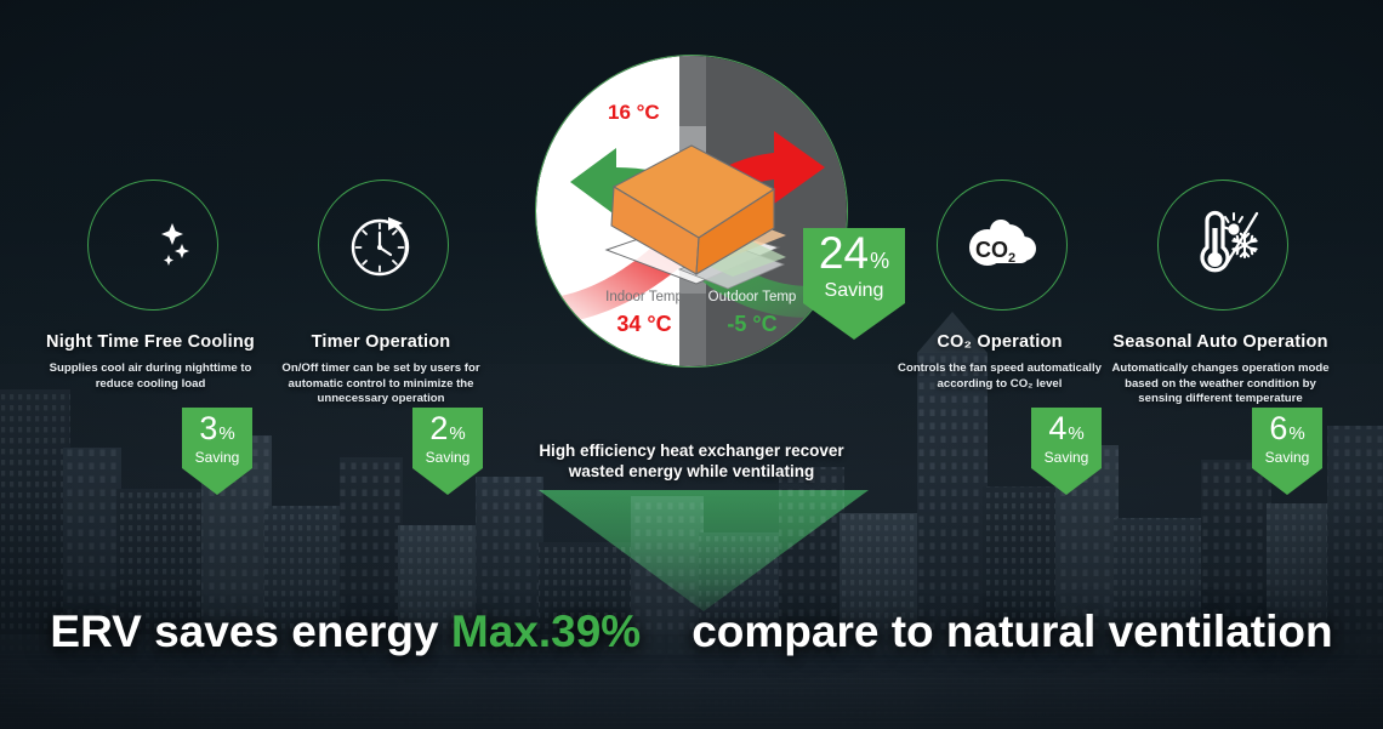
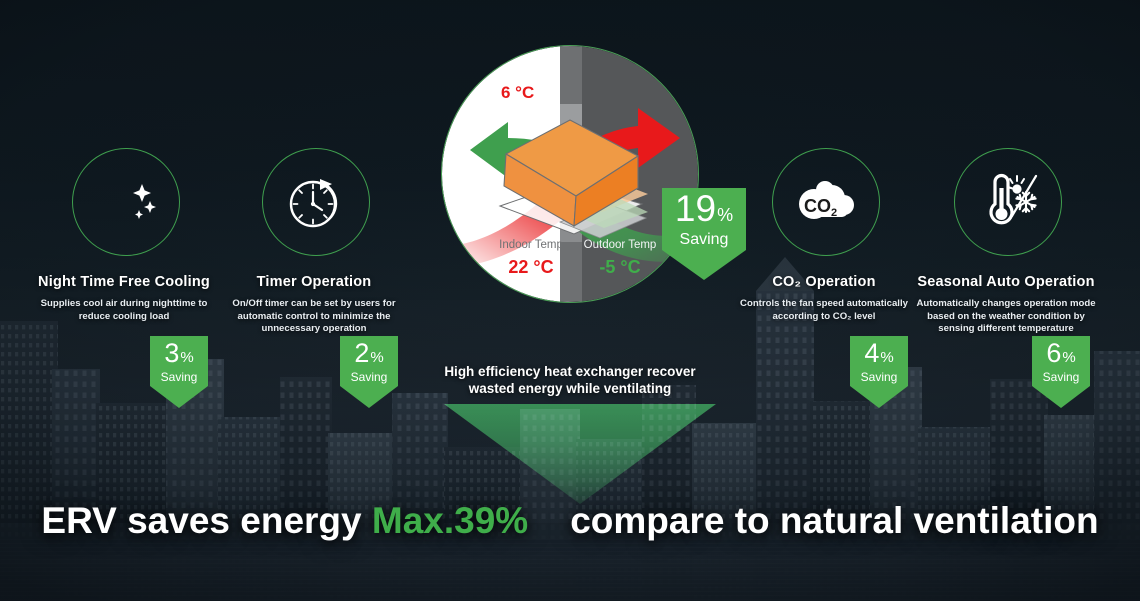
  3
  %
  Saving
  Night Time Free Cooling
  Supplies cool air during nighttime to reduce cooling load
  2
  %
  Saving
  Timer Operation
  On/Off timer can be set by users for automatic control to minimize the unnecessary operation
  CO
  2
  4
  %
  Saving
  CO₂ Operation
  Controls the fan speed automatically according to CO₂ level
  6
  %
  Saving
  Seasonal Auto Operation
  Automatically changes operation mode based on the weather condition by sensing different temperature
- 16 °C
+ 6 °C
  Indoor Temp
- 34 °C
+ 22 °C
  Outdoor Temp
  -5 °C
- 24
+ 19
  %
  Saving
  High efficiency heat exchanger recover
  wasted energy while ventilating
  ERV saves energy Max.39% compare to natural ventilation
